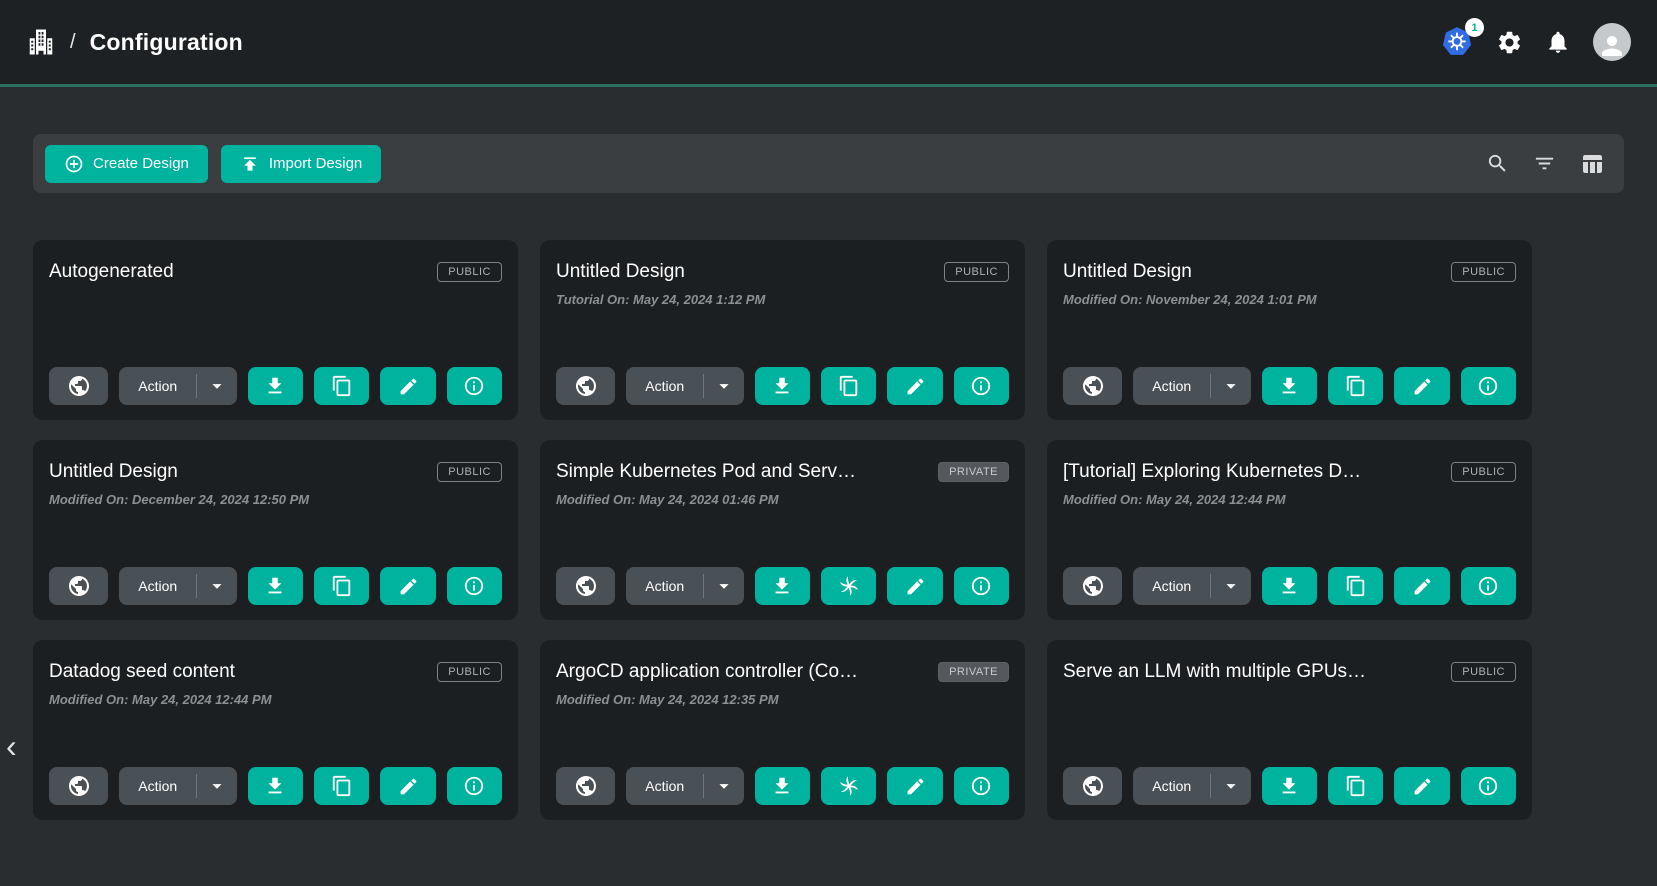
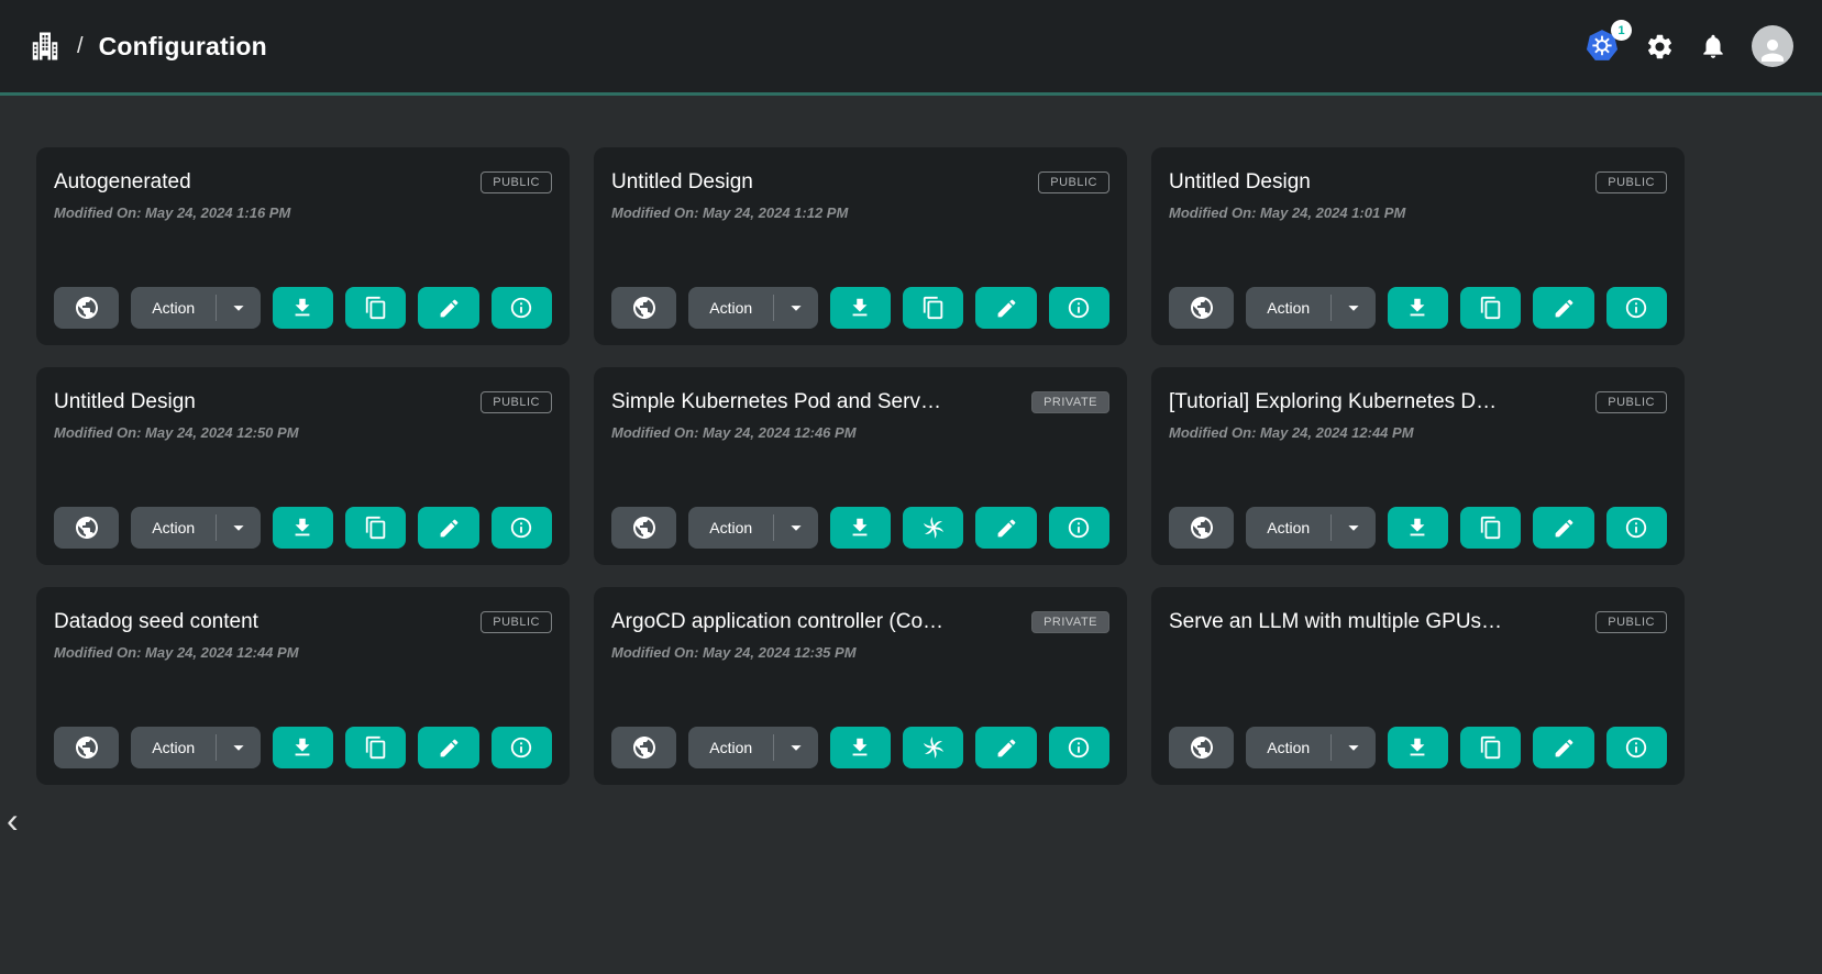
  /
  Configuration
  1
- Create Design
- Import Design
  Autogenerated
  PUBLIC
+ Modified On: May 24, 2024 1:16 PM
  Action
  Untitled Design
  PUBLIC
- Tutorial On: May 24, 2024 1:12 PM
+ Modified On: May 24, 2024 1:12 PM
  Action
  Untitled Design
  PUBLIC
- Modified On: November 24, 2024 1:01 PM
+ Modified On: May 24, 2024 1:01 PM
  Action
  Untitled Design
  PUBLIC
- Modified On: December 24, 2024 12:50 PM
+ Modified On: May 24, 2024 12:50 PM
  Action
  Simple Kubernetes Pod and Serv…
  PRIVATE
- Modified On: May 24, 2024 01:46 PM
+ Modified On: May 24, 2024 12:46 PM
  Action
  [Tutorial] Exploring Kubernetes D…
  PUBLIC
  Modified On: May 24, 2024 12:44 PM
  Action
  Datadog seed content
  PUBLIC
  Modified On: May 24, 2024 12:44 PM
  Action
  ArgoCD application controller (Co…
  PRIVATE
  Modified On: May 24, 2024 12:35 PM
  Action
  Serve an LLM with multiple GPUs…
  PUBLIC
  Action
  ‹
